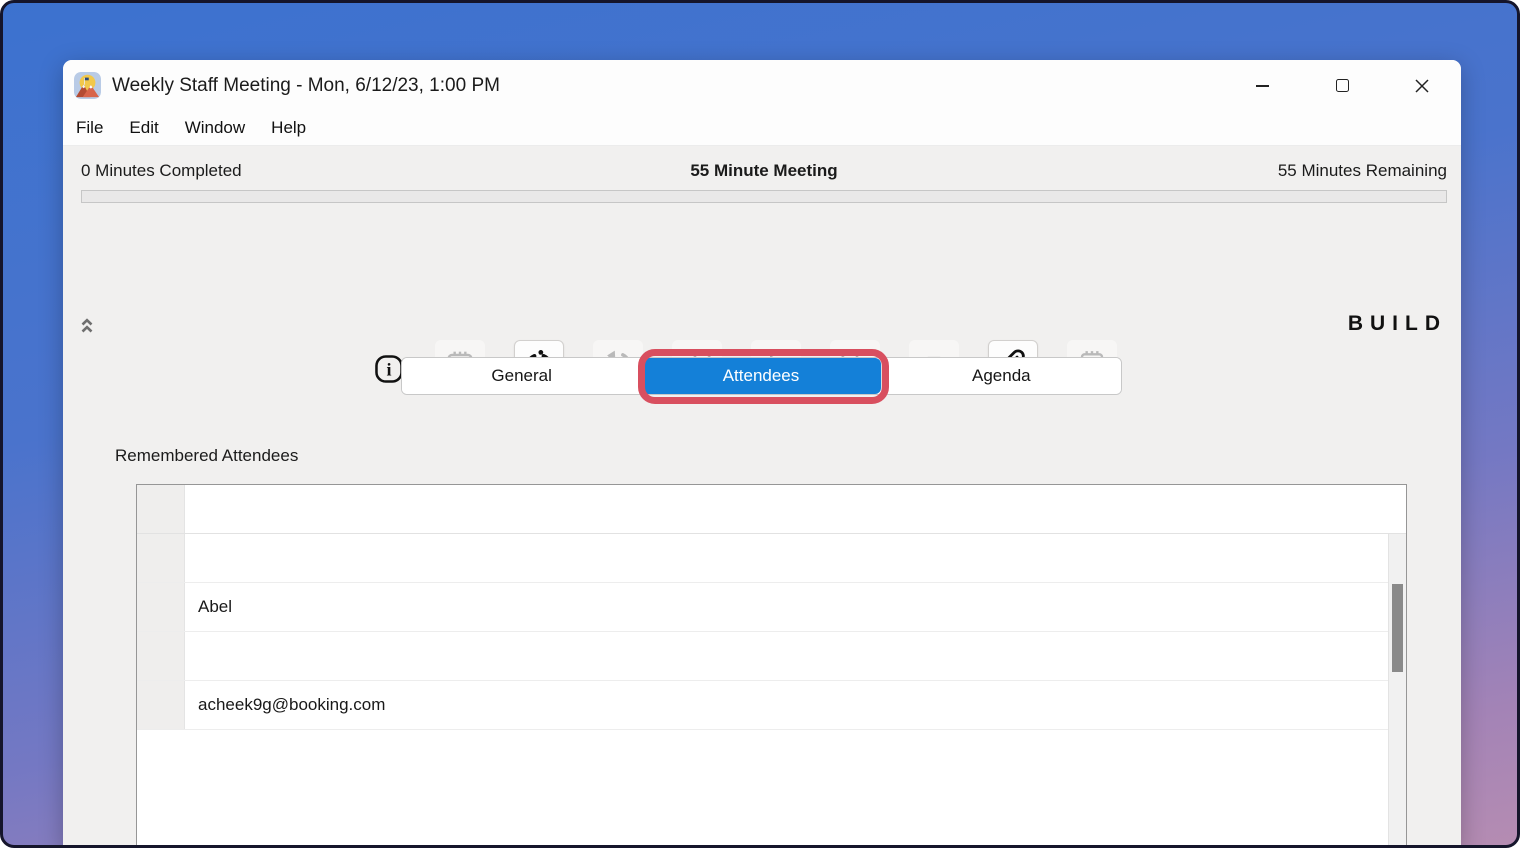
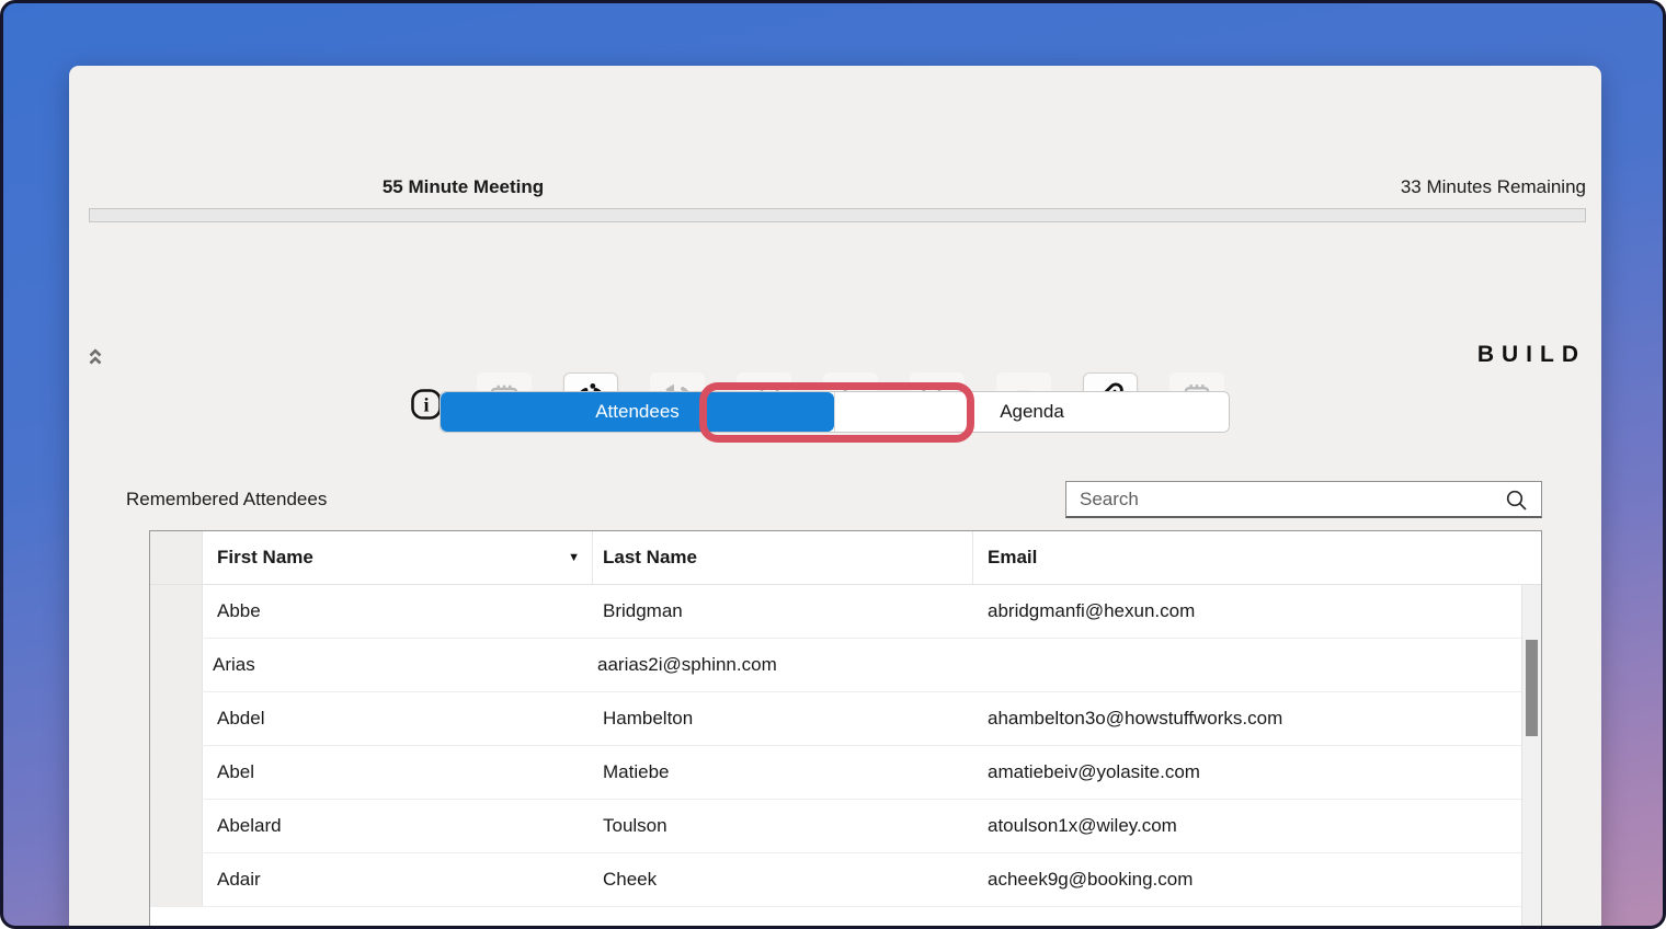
- Weekly Staff Meeting - Mon, 6/12/23, 1:00 PM
- File
- Edit
- Window
- Help
- 0 Minutes Completed
  55 Minute Meeting
- 55 Minutes Remaining
+ 33 Minutes Remaining
  i
  BUILD
- General
  Attendees
  Agenda
  Remembered Attendees
+ Search
+ First Name
+ ▼
+ Last Name
+ Email
+ Abbe
+ Bridgman
+ abridgmanfi@hexun.com
+ Arias
+ aarias2i@sphinn.com
+ Abdel
+ Hambelton
+ ahambelton3o@howstuffworks.com
  Abel
+ Matiebe
+ amatiebeiv@yolasite.com
+ Abelard
+ Toulson
+ atoulson1x@wiley.com
+ Adair
+ Cheek
  acheek9g@booking.com
